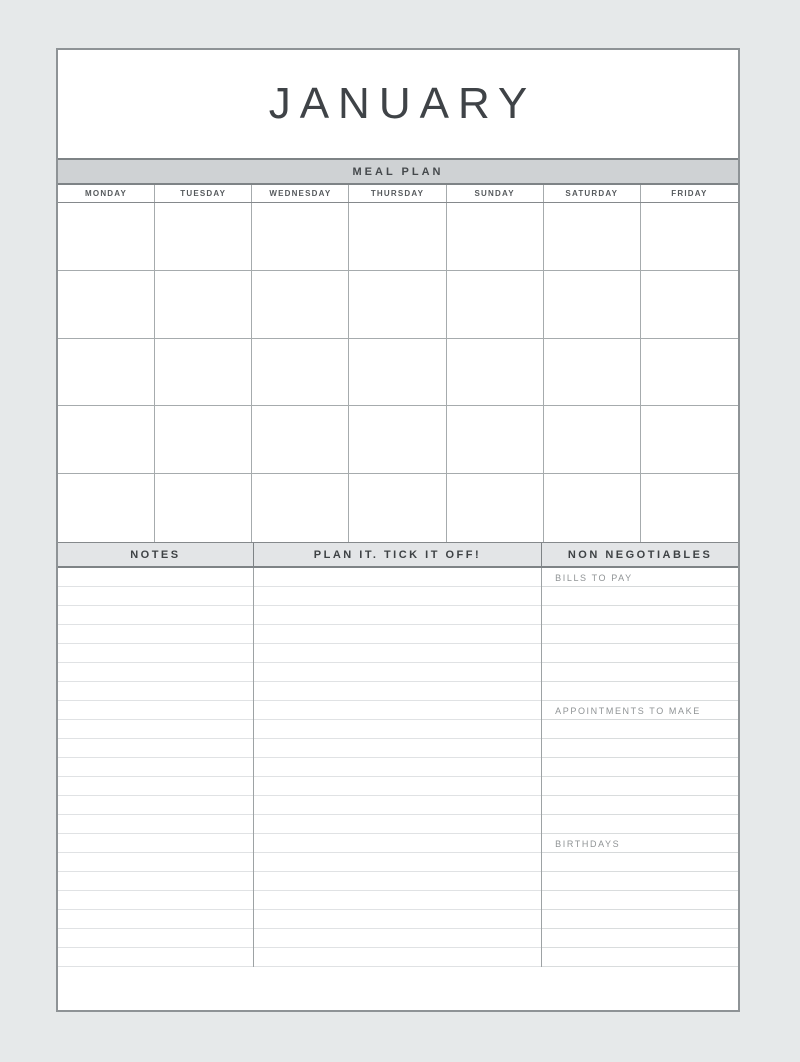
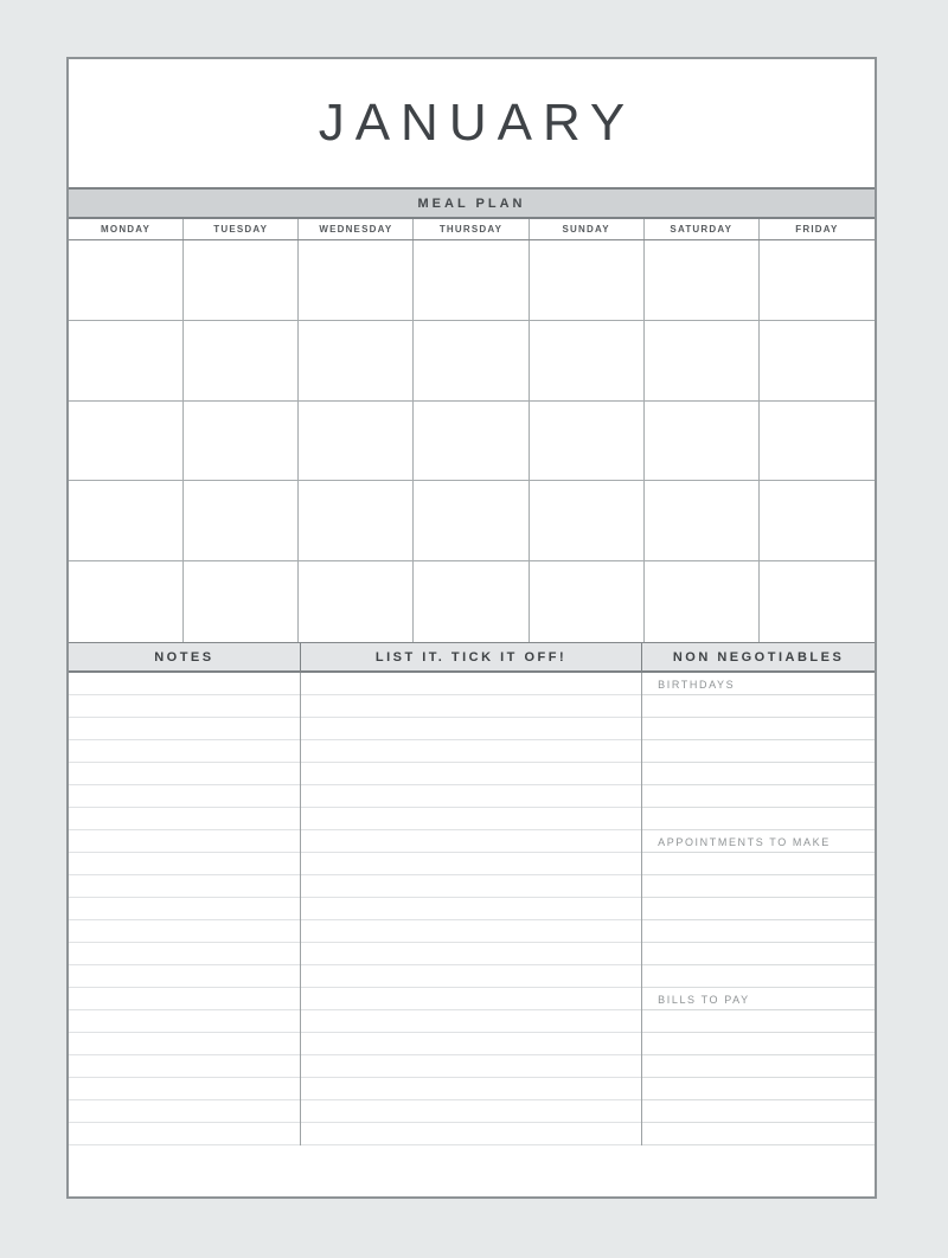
  JANUARY
  MEAL PLAN
  MONDAY
  TUESDAY
  WEDNESDAY
  THURSDAY
  SUNDAY
  SATURDAY
  FRIDAY
  NOTES
- PLAN IT. TICK IT OFF!
+ LIST IT. TICK IT OFF!
  NON NEGOTIABLES
- BILLS TO PAY
+ BIRTHDAYS
  APPOINTMENTS TO MAKE
- BIRTHDAYS
+ BILLS TO PAY
